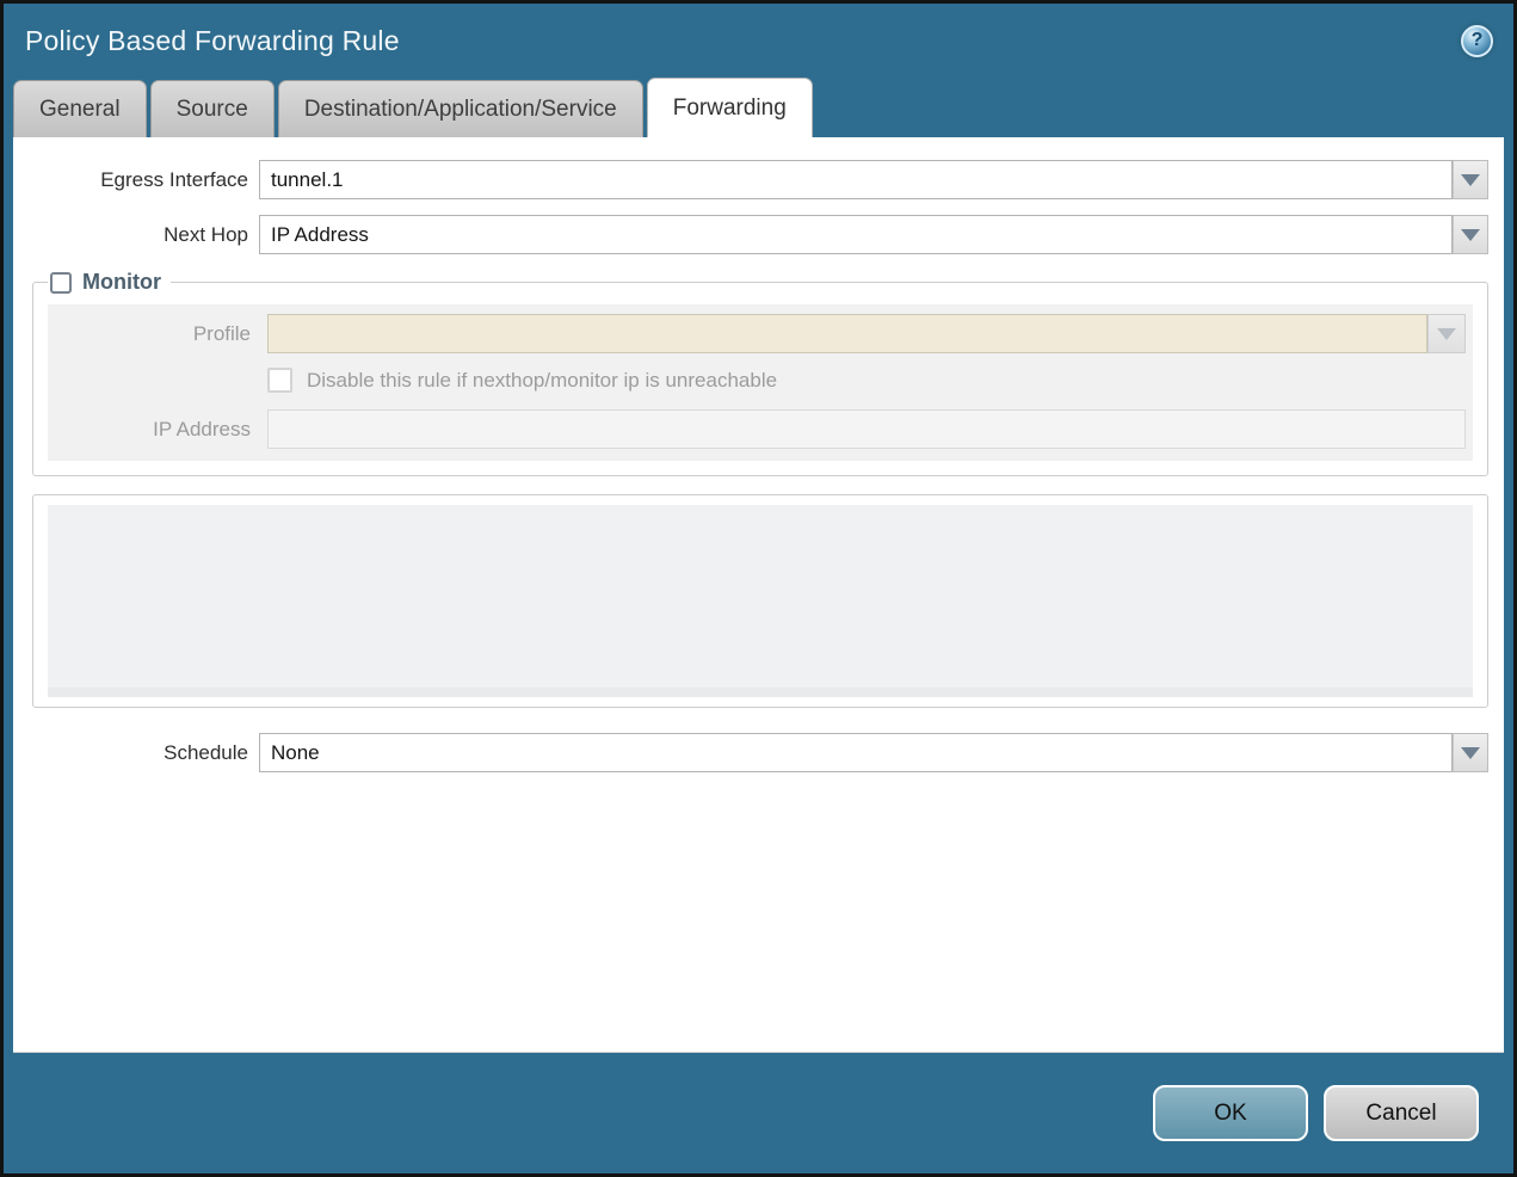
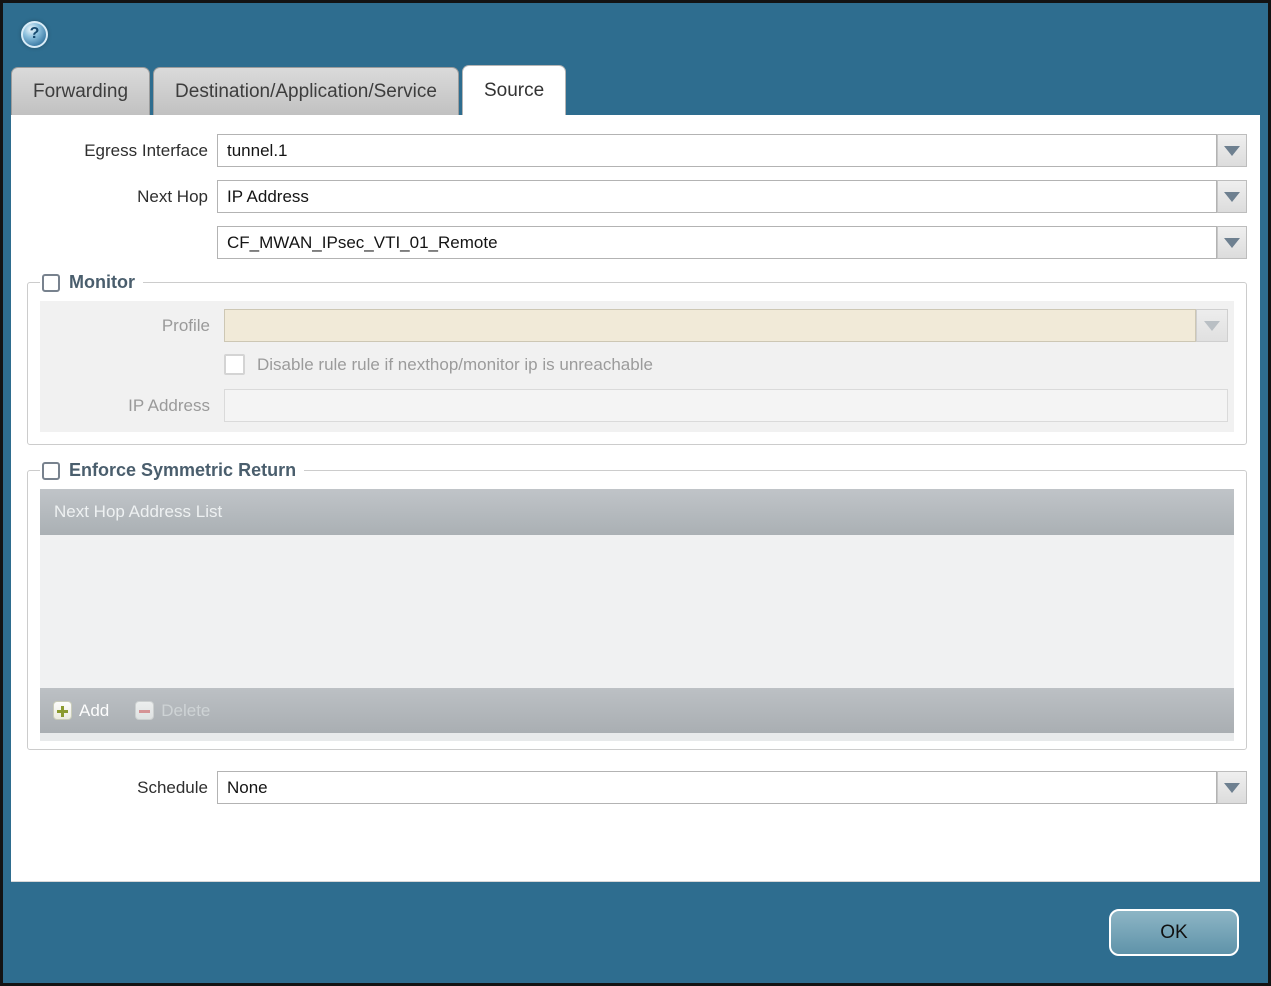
- Policy Based Forwarding Rule
  ?
- General
- Source
+ Forwarding
  Destination/Application/Service
- Forwarding
+ Source
  Egress Interface
  tunnel.1
  Next Hop
  IP Address
+ CF_MWAN_IPsec_VTI_01_Remote
  Monitor
  Profile
- Disable this rule if nexthop/monitor ip is unreachable
+ Disable rule rule if nexthop/monitor ip is unreachable
  IP Address
+ Enforce Symmetric Return
+ Next Hop Address List
+ Add
+ Delete
  Schedule
  None
  OK
- Cancel
